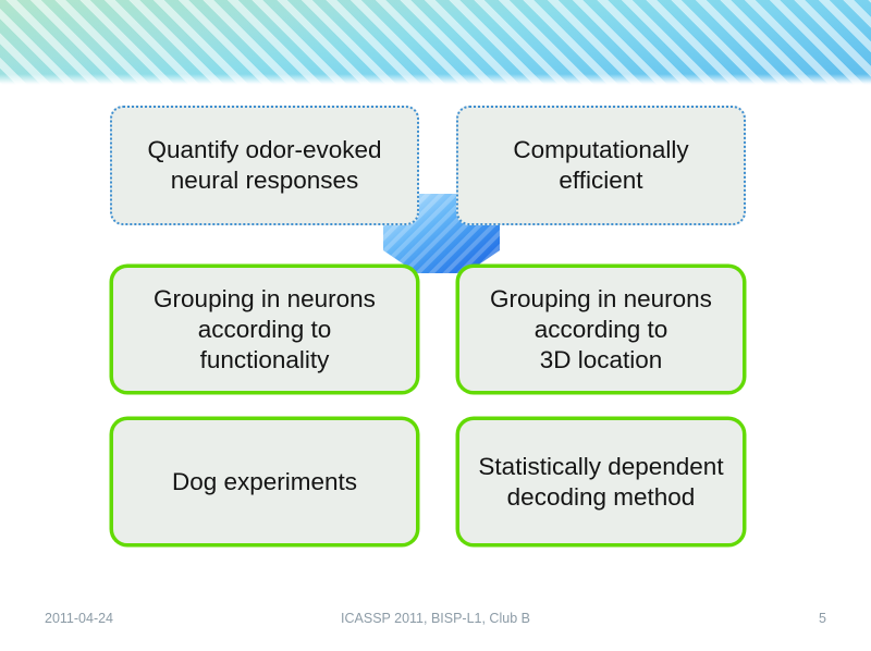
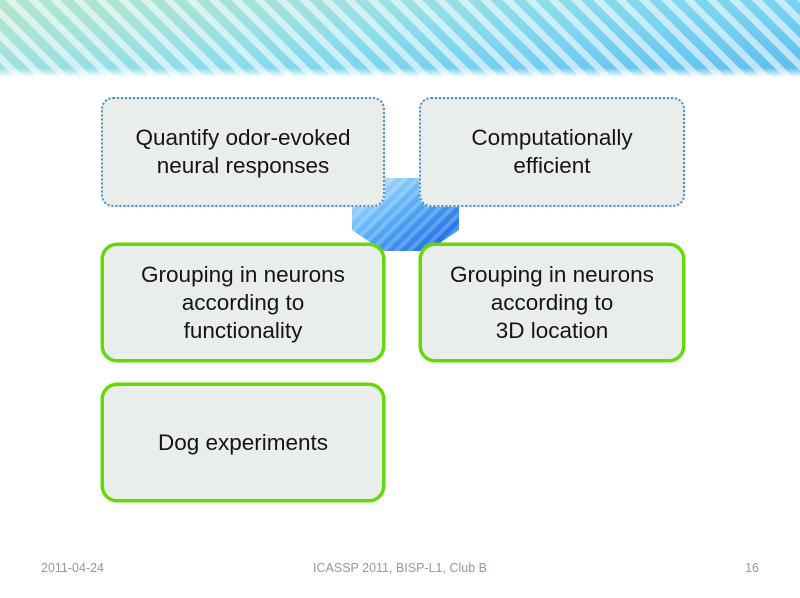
  Quantify odor-evoked
  neural responses
  Computationally
  efficient
  Grouping in neurons
  according to
  functionality
  Grouping in neurons
  according to
  3D location
  Dog experiments
- Statistically dependent
- decoding method
  2011-04-24
  ICASSP 2011, BISP-L1, Club B
- 5
+ 16
